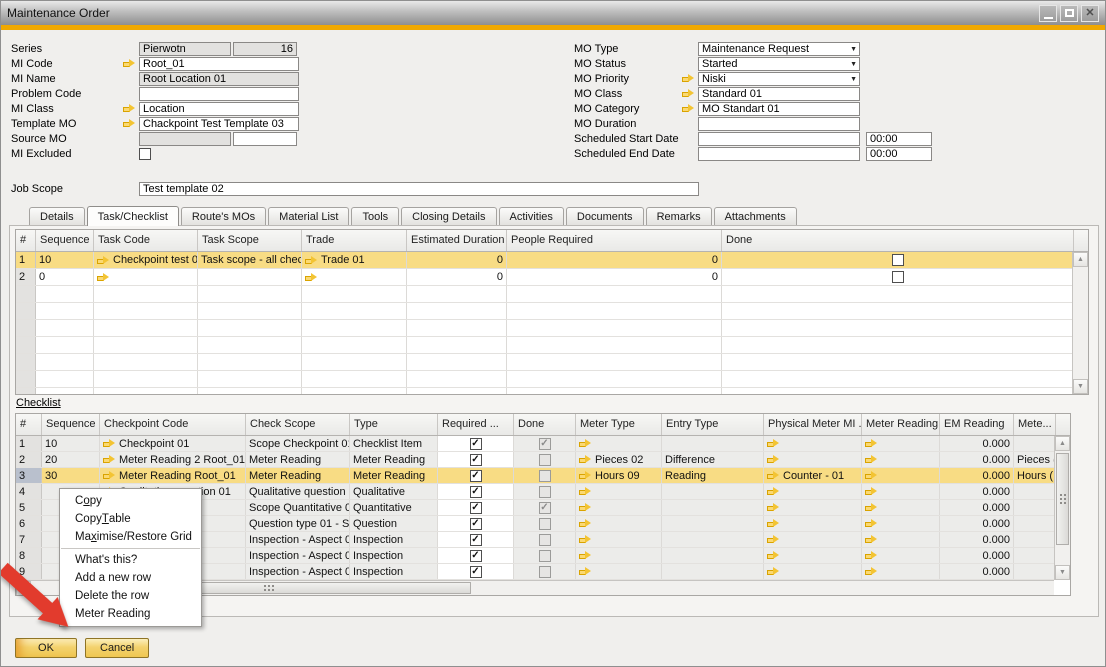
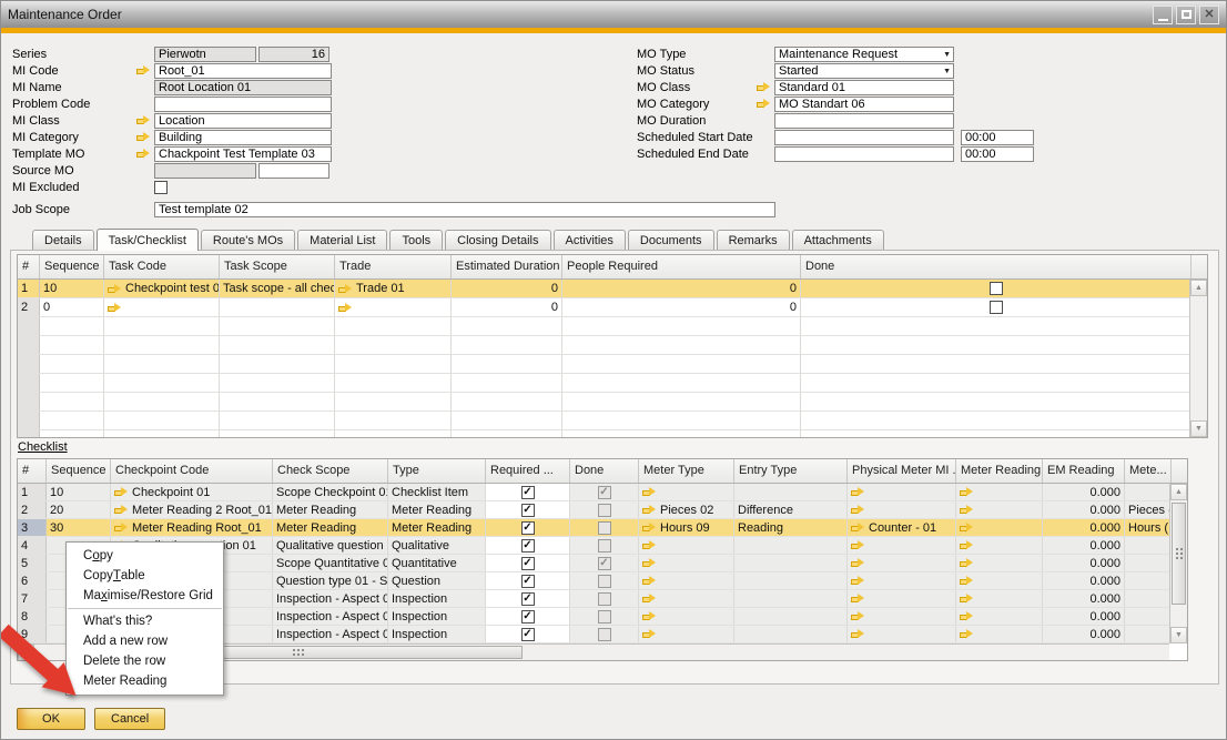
  Maintenance Order
  ✕
  Series
  Pierwotn
  16
  MI Code
  Root_01
  MI Name
  Root Location 01
  Problem Code
  MI Class
  Location
+ MI Category
+ Building
  Template MO
  Chackpoint Test Template 03
  Source MO
  MI Excluded
  MO Type
  Maintenance Request
  MO Status
  Started
- MO Priority
- Niski
  MO Class
  Standard 01
  MO Category
- MO Standart 01
+ MO Standart 06
  MO Duration
  Scheduled Start Date
  00:00
  Scheduled End Date
  00:00
  Job Scope
  Test template 02
  Details
  Task/Checklist
  Route's MOs
  Material List
  Tools
  Closing Details
  Activities
  Documents
  Remarks
  Attachments
  #
  Sequence
  Task Code
  Task Scope
  Trade
  Estimated Duration
  People Required
  Done
  1
  10
  Checkpoint test 0
  Task scope - all chec
  Trade 01
  0
  0
  2
  0
  0
  0
  Checklist
  #
  Sequence
  Checkpoint Code
  Check Scope
  Type
  Required ...
  Done
  Meter Type
  Entry Type
  Physical Meter MI .
  Meter Reading
  EM Reading
  Mete...
  1
  10
  Checkpoint 01
  Scope Checkpoint 0
  Checklist Item
  ✓
  ✓
  0.000
  2
  20
  Meter Reading 2 Root_01
  Meter Reading
  Meter Reading
  ✓
  Pieces 02
  Difference
  0.000
  Pieces
  3
  30
  Meter Reading Root_01
  Meter Reading
  Meter Reading
  ✓
  Hours 09
  Reading
  Counter - 01
  0.000
  Hours (
  4
  Qualitative question
  Qualitative
  ✓
  0.000
  5
  Scope Quantitative 0
  Quantitative
  ✓
  ✓
  0.000
  6
  Question type 01 - S
  Question
  ✓
  0.000
  7
  Inspection - Aspect 0
  Inspection
  ✓
  0.000
  8
  Inspection - Aspect 0
  Inspection
  ✓
  0.000
  9
  Inspection - Aspect 0
  Inspection
  ✓
  0.000
  C
  o
  py
  Copy
  T
  able
  Ma
  x
  imise/Restore Grid
  What's this?
  Add a new row
  Delete the row
  Meter Reading
  OK
  Cancel
